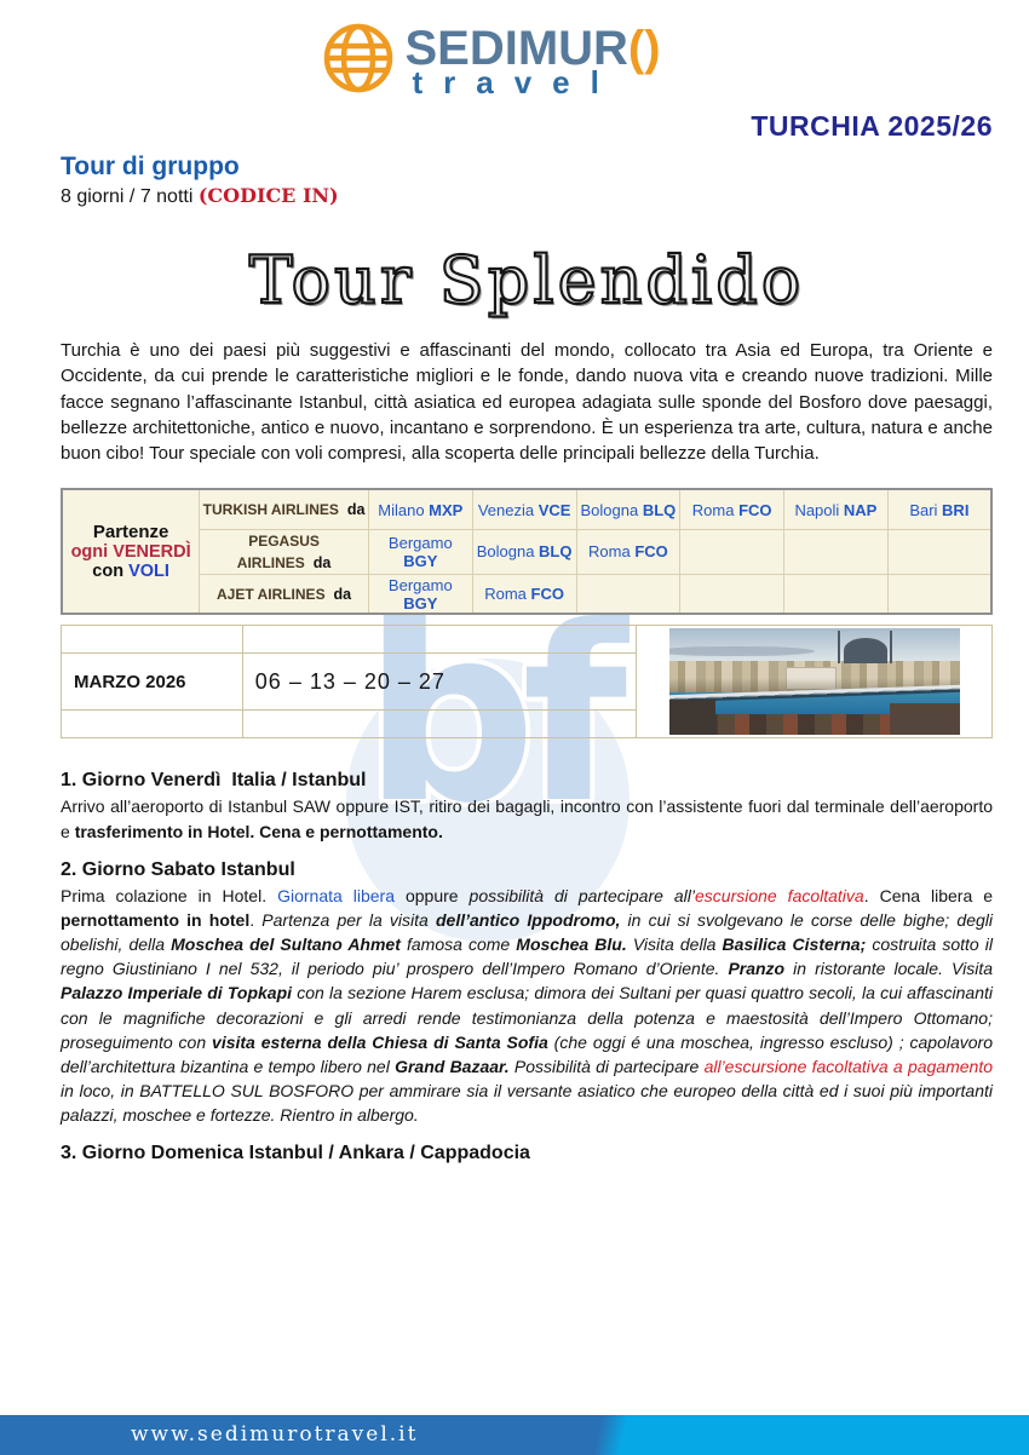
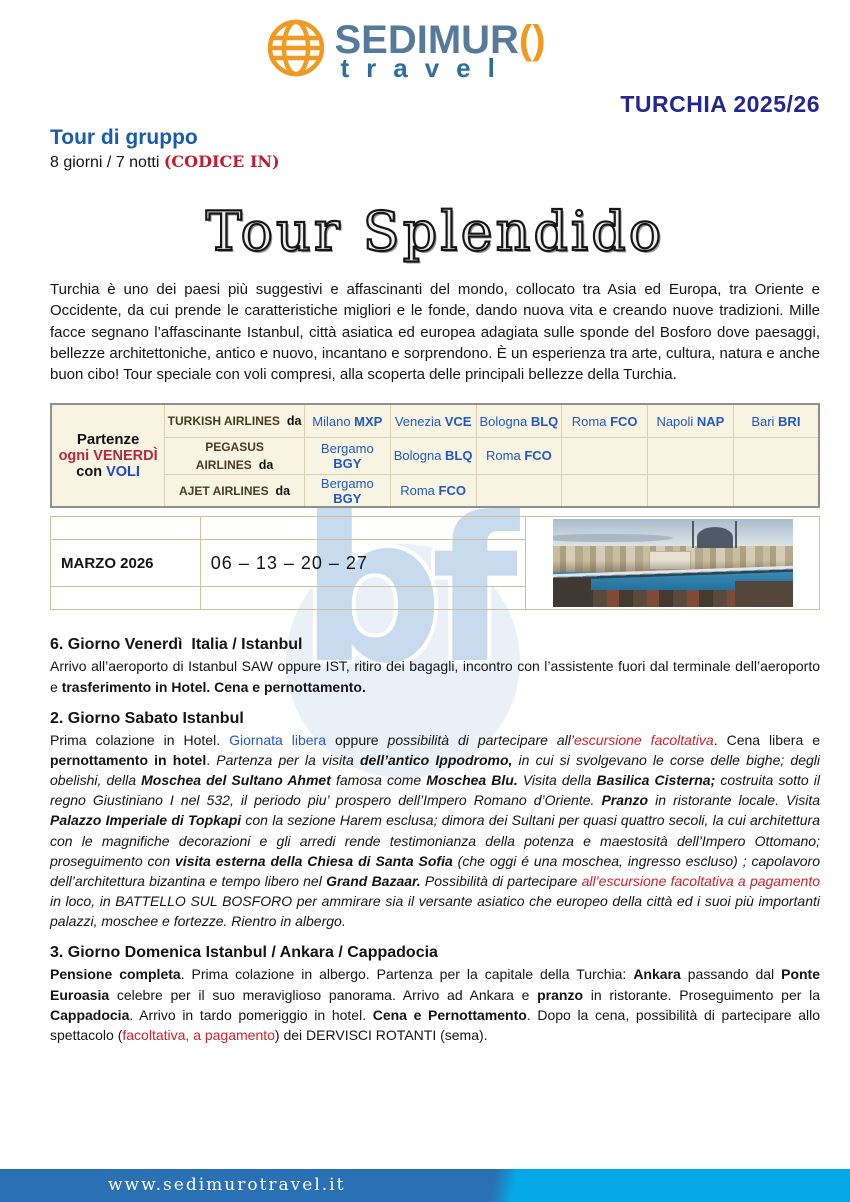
  bf
  SEDIMUR()
  travel
  TURCHIA 2025/26
  Tour di gruppo
  8 giorni / 7 notti (CODICE IN)
  Tour Splendido
  Turchia è uno dei paesi più suggestivi e affascinanti del mondo, collocato tra Asia ed Europa, tra Oriente e Occidente, da cui prende le caratteristiche migliori e le fonde, dando nuova vita e creando nuove tradizioni. Mille facce segnano l’affascinante Istanbul, città asiatica ed europea adagiata sulle sponde del Bosforo dove paesaggi, bellezze architettoniche, antico e nuovo, incantano e sorprendono. È un esperienza tra arte, cultura, natura e anche buon cibo! Tour speciale con voli compresi, alla scoperta delle principali bellezze della Turchia.
  Partenzeogni VENERDÌcon VOLI	TURKISH AIRLINES da	Milano MXP	Venezia VCE	Bologna BLQ	Roma FCO	Napoli NAP	Bari BRI
  PEGASUS AIRLINES da	Bergamo BGY	Bologna BLQ	Roma FCO
  AJET AIRLINES da	Bergamo BGY	Roma FCO
  MARZO 2026	06 – 13 – 20 – 27
- 1. Giorno Venerdì Italia / Istanbul
+ 6. Giorno Venerdì Italia / Istanbul
  Arrivo all’aeroporto di Istanbul SAW oppure IST, ritiro dei bagagli, incontro con l’assistente fuori dal terminale dell’aeroporto e trasferimento in Hotel. Cena e pernottamento.
  2. Giorno Sabato Istanbul
- Prima colazione in Hotel. Giornata libera oppure possibilità di partecipare all’escursione facoltativa. Cena libera e pernottamento in hotel. Partenza per la visita dell’antico Ippodromo, in cui si svolgevano le corse delle bighe; degli obelishi, della Moschea del Sultano Ahmet famosa come Moschea Blu. Visita della Basilica Cisterna; costruita sotto il regno Giustiniano I nel 532, il periodo piu’ prospero dell’Impero Romano d’Oriente. Pranzo in ristorante locale. Visita Palazzo Imperiale di Topkapi con la sezione Harem esclusa; dimora dei Sultani per quasi quattro secoli, la cui affascinanti con le magnifiche decorazioni e gli arredi rende testimonianza della potenza e maestosità dell’Impero Ottomano; proseguimento con visita esterna della Chiesa di Santa Sofia (che oggi é una moschea, ingresso escluso) ; capolavoro dell’architettura bizantina e tempo libero nel Grand Bazaar. Possibilità di partecipare all’escursione facoltativa a pagamento in loco, in BATTELLO SUL BOSFORO per ammirare sia il versante asiatico che europeo della città ed i suoi più importanti palazzi, moschee e fortezze. Rientro in albergo.
+ Prima colazione in Hotel. Giornata libera oppure possibilità di partecipare all’escursione facoltativa. Cena libera e pernottamento in hotel. Partenza per la visita dell’antico Ippodromo, in cui si svolgevano le corse delle bighe; degli obelishi, della Moschea del Sultano Ahmet famosa come Moschea Blu. Visita della Basilica Cisterna; costruita sotto il regno Giustiniano I nel 532, il periodo piu’ prospero dell’Impero Romano d’Oriente. Pranzo in ristorante locale. Visita Palazzo Imperiale di Topkapi con la sezione Harem esclusa; dimora dei Sultani per quasi quattro secoli, la cui architettura con le magnifiche decorazioni e gli arredi rende testimonianza della potenza e maestosità dell’Impero Ottomano; proseguimento con visita esterna della Chiesa di Santa Sofia (che oggi é una moschea, ingresso escluso) ; capolavoro dell’architettura bizantina e tempo libero nel Grand Bazaar. Possibilità di partecipare all’escursione facoltativa a pagamento in loco, in BATTELLO SUL BOSFORO per ammirare sia il versante asiatico che europeo della città ed i suoi più importanti palazzi, moschee e fortezze. Rientro in albergo.
  3. Giorno Domenica Istanbul / Ankara / Cappadocia
+ Pensione completa. Prima colazione in albergo. Partenza per la capitale della Turchia: Ankara passando dal Ponte Euroasia celebre per il suo meraviglioso panorama. Arrivo ad Ankara e pranzo in ristorante. Proseguimento per la Cappadocia. Arrivo in tardo pomeriggio in hotel. Cena e Pernottamento. Dopo la cena, possibilità di partecipare allo spettacolo (facoltativa, a pagamento) dei DERVISCI ROTANTI (sema).
  www.sedimurotravel.it
